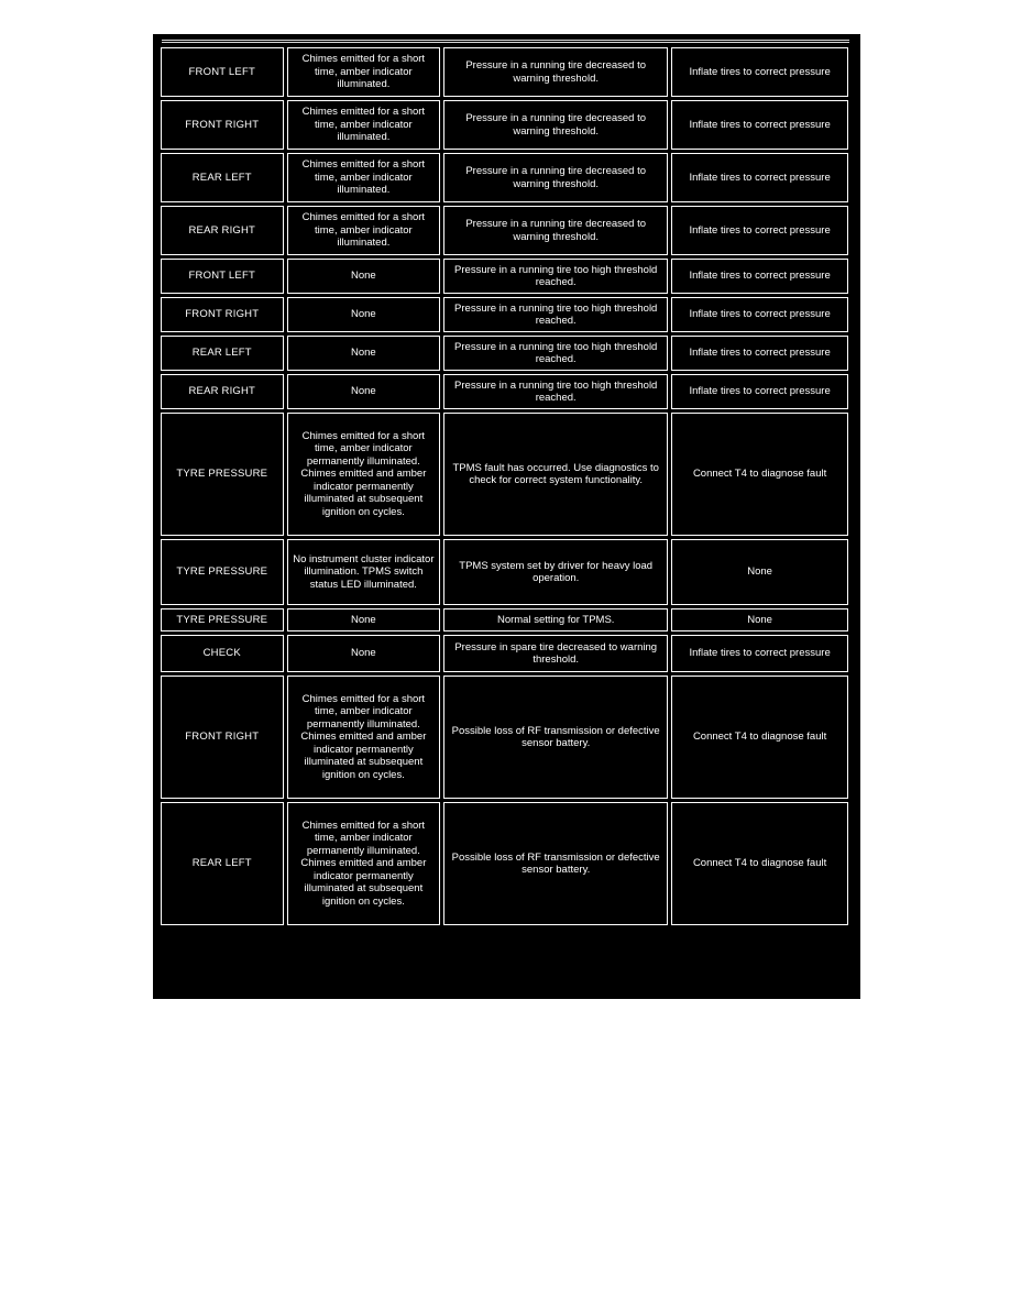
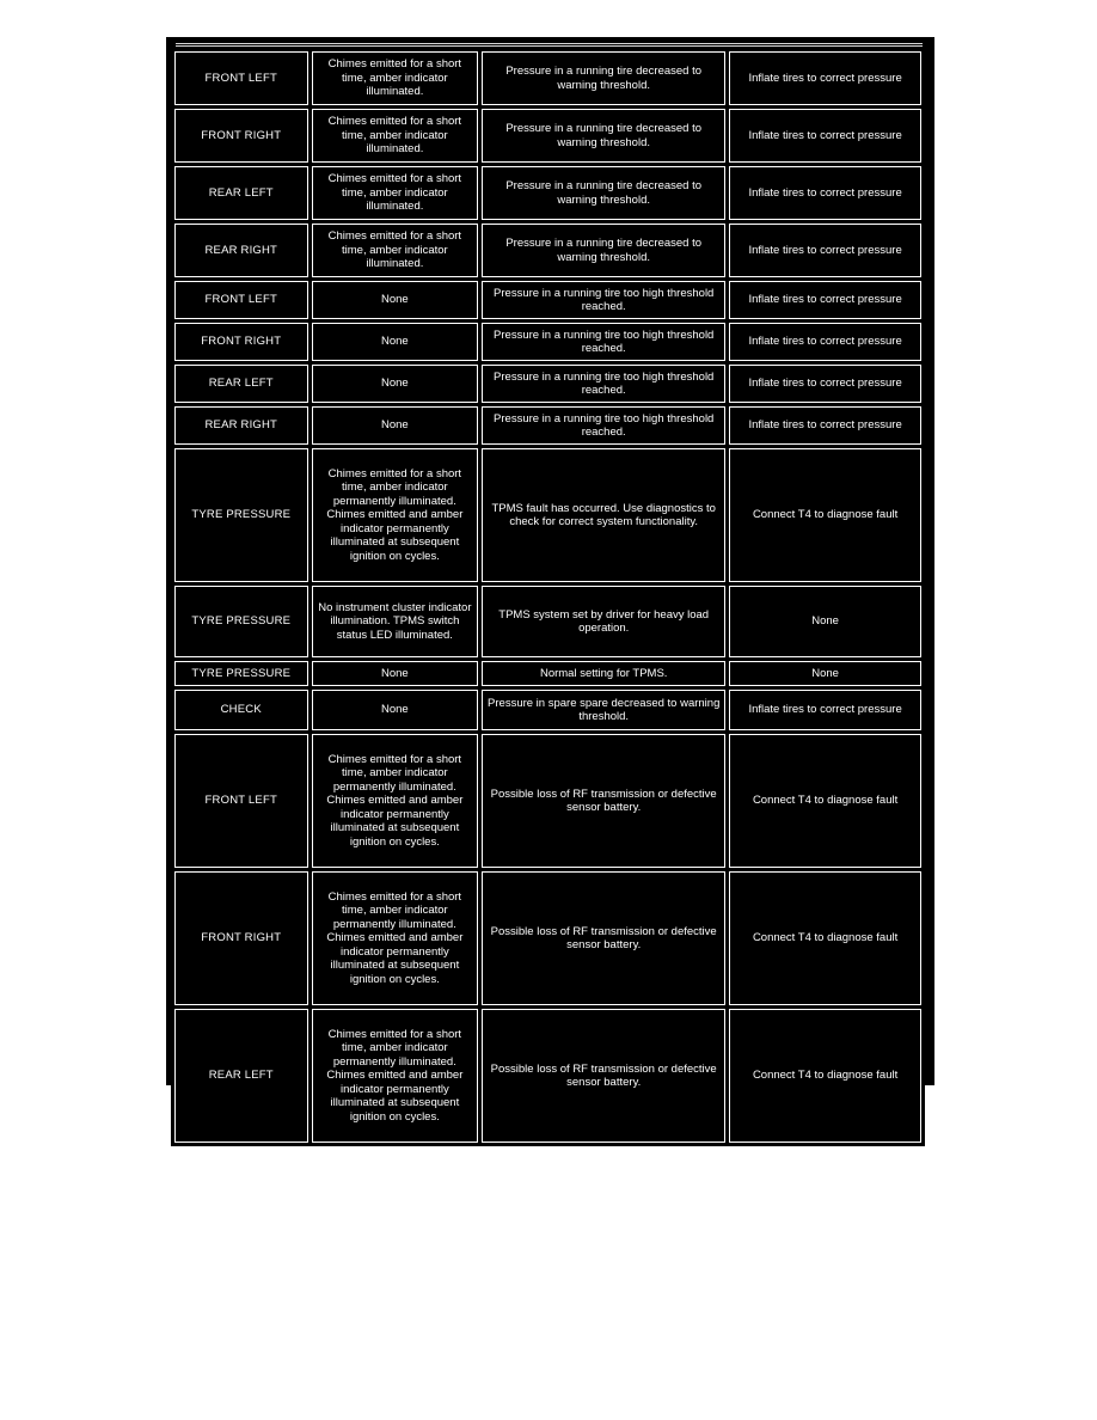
  FRONT LEFT	Chimes emitted for a short time, amber indicator illuminated.	Pressure in a running tire decreased to warning threshold.	Inflate tires to correct pressure
  FRONT RIGHT	Chimes emitted for a short time, amber indicator illuminated.	Pressure in a running tire decreased to warning threshold.	Inflate tires to correct pressure
  REAR LEFT	Chimes emitted for a short time, amber indicator illuminated.	Pressure in a running tire decreased to warning threshold.	Inflate tires to correct pressure
  REAR RIGHT	Chimes emitted for a short time, amber indicator illuminated.	Pressure in a running tire decreased to warning threshold.	Inflate tires to correct pressure
  FRONT LEFT	None	Pressure in a running tire too high threshold reached.	Inflate tires to correct pressure
  FRONT RIGHT	None	Pressure in a running tire too high threshold reached.	Inflate tires to correct pressure
  REAR LEFT	None	Pressure in a running tire too high threshold reached.	Inflate tires to correct pressure
  REAR RIGHT	None	Pressure in a running tire too high threshold reached.	Inflate tires to correct pressure
  TYRE PRESSURE	Chimes emitted for a short time, amber indicator permanently illuminated. Chimes emitted and amber indicator permanently illuminated at subsequent ignition on cycles.	TPMS fault has occurred. Use diagnostics to check for correct system functionality.	Connect T4 to diagnose fault
  TYRE PRESSURE	No instrument cluster indicator illumination. TPMS switch status LED illuminated.	TPMS system set by driver for heavy load operation.	None
  TYRE PRESSURE	None	Normal setting for TPMS.	None
- CHECK	None	Pressure in spare tire decreased to warning threshold.	Inflate tires to correct pressure
+ CHECK	None	Pressure in spare spare decreased to warning threshold.	Inflate tires to correct pressure
+ FRONT LEFT	Chimes emitted for a short time, amber indicator permanently illuminated. Chimes emitted and amber indicator permanently illuminated at subsequent ignition on cycles.	Possible loss of RF transmission or defective sensor battery.	Connect T4 to diagnose fault
  FRONT RIGHT	Chimes emitted for a short time, amber indicator permanently illuminated. Chimes emitted and amber indicator permanently illuminated at subsequent ignition on cycles.	Possible loss of RF transmission or defective sensor battery.	Connect T4 to diagnose fault
  REAR LEFT	Chimes emitted for a short time, amber indicator permanently illuminated. Chimes emitted and amber indicator permanently illuminated at subsequent ignition on cycles.	Possible loss of RF transmission or defective sensor battery.	Connect T4 to diagnose fault
